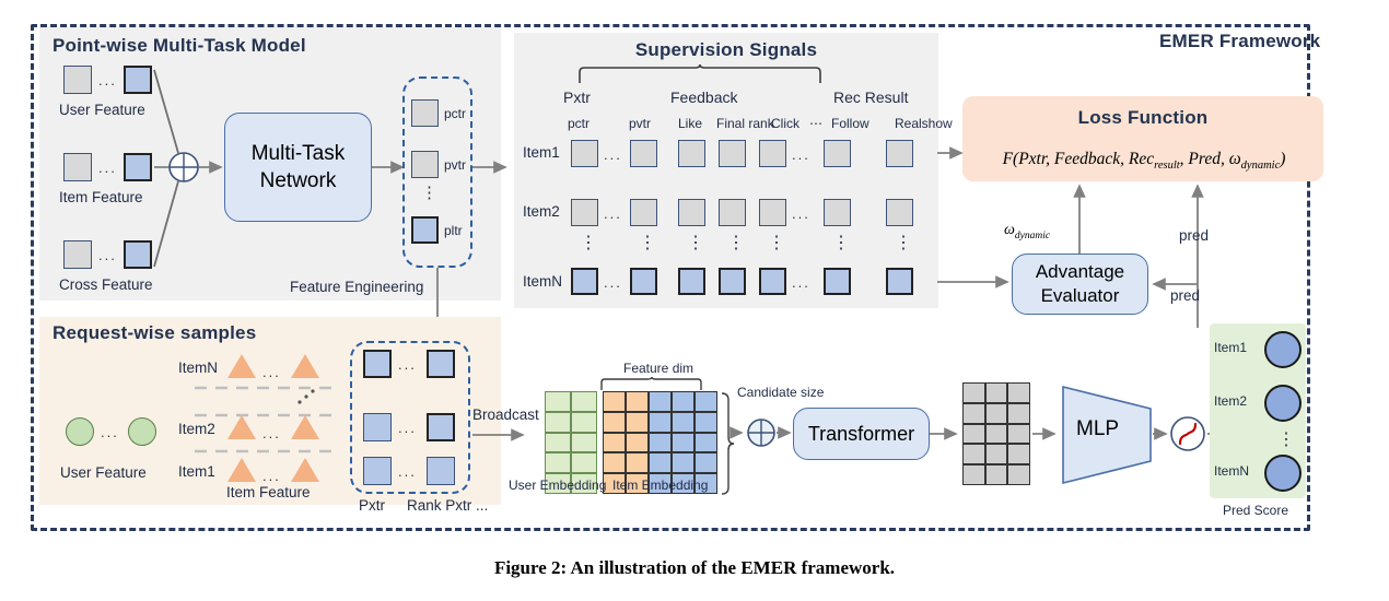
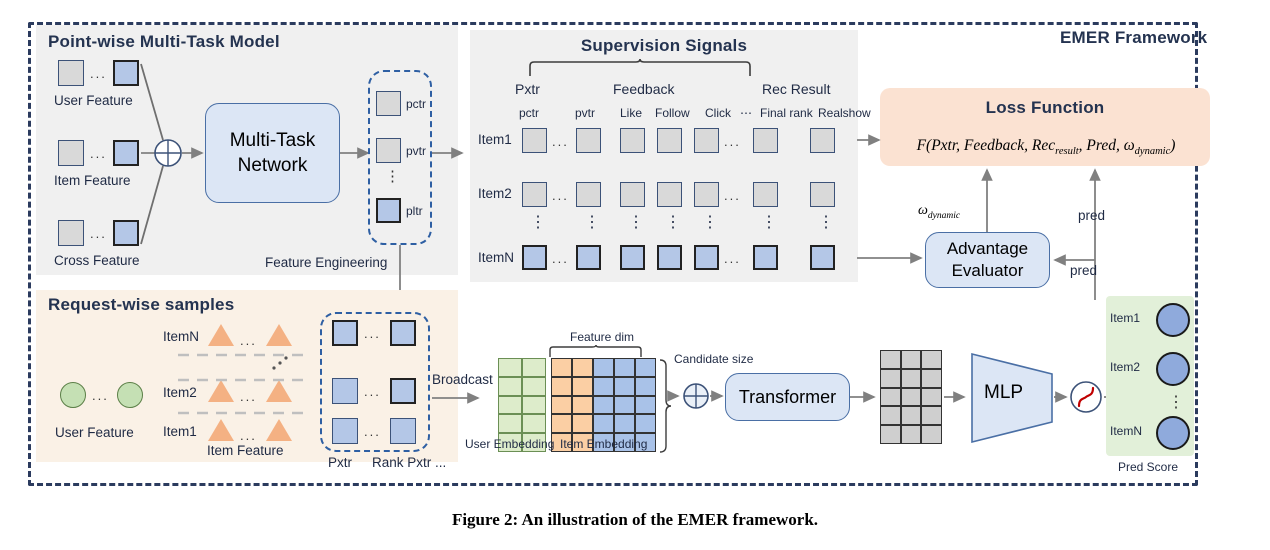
  EMER Framework
  Point-wise Multi-Task Model
  ...
  User Feature
  ...
  Item Feature
  ...
  Cross Feature
  Multi-Task
  Network
  pctr
  pvtr
  ⋮
  pltr
  Feature Engineering
  Supervision Signals
  Pxtr
  Feedback
  Rec Result
  pctr
  pvtr
  Like
- Final rank
+ Follow
  Click
  ⋯
- Follow
+ Final rank
  Realshow
  Item1
  ...
  ...
  Item2
  ...
  ...
  ⋮
  ⋮
  ⋮
  ⋮
  ⋮
  ⋮
  ⋮
  ItemN
  ...
  ...
  Loss Function
  F(Pxtr, Feedback, Recresult, Pred, ωdynamic)
  Advantage
  Evaluator
  ωdynamic
  pred
  pred
  Request-wise samples
  ...
  User Feature
  ItemN
  ...
  Item2
  ...
  Item1
  ...
  Item Feature
  ...
  ...
  ...
  Pxtr
  Rank Pxtr ...
  Broadcast
  Feature dim
  User Embedding
  Item Embedding
  Candidate size
  Transformer
  MLP
  Item1
  Item2
  ⋮
  ItemN
  Pred Score
  Figure 2: An illustration of the EMER framework.
